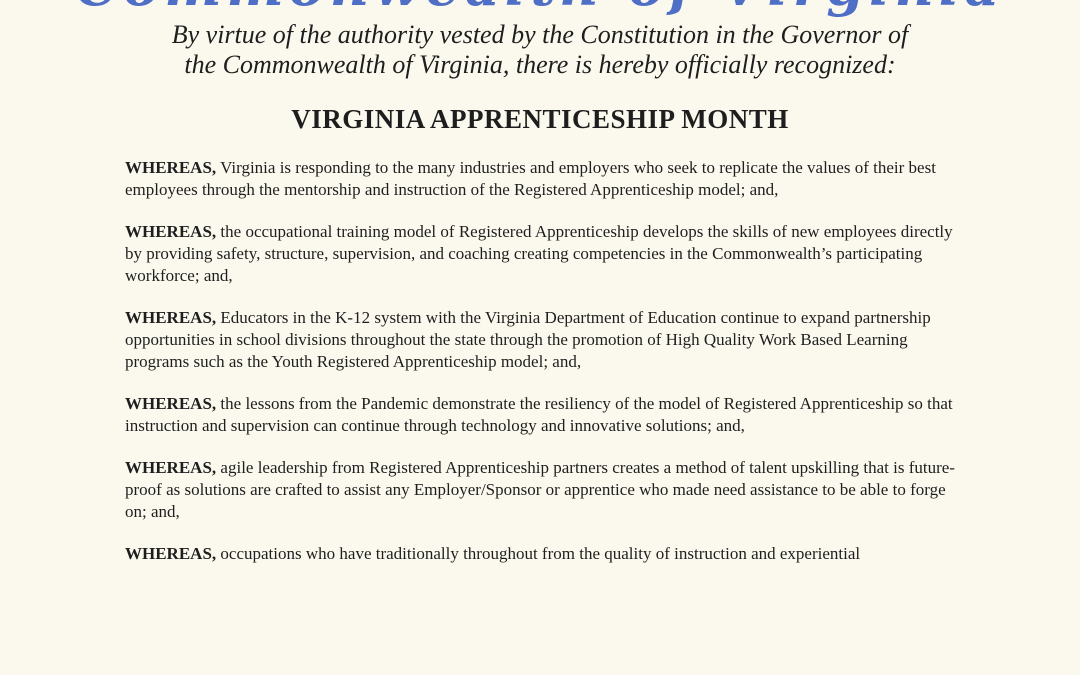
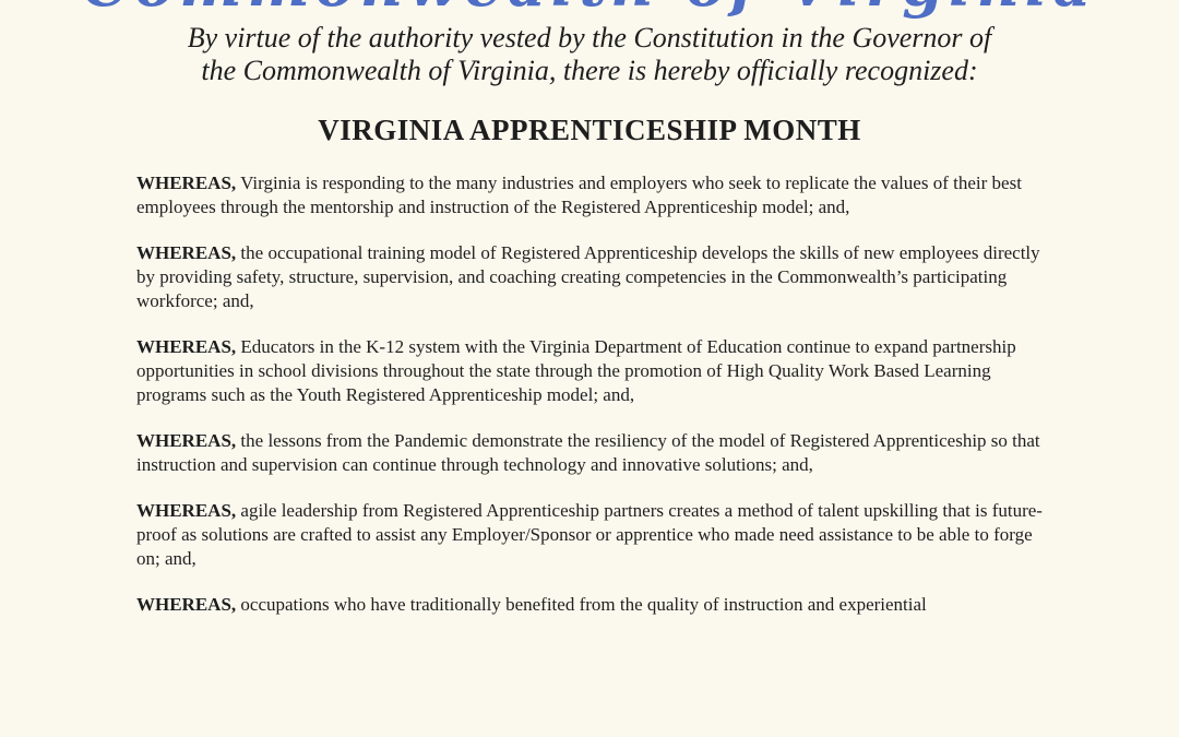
  By virtue of the authority vested by the Constitution in the Governor of
  the Commonwealth of Virginia, there is hereby officially recognized:
  VIRGINIA APPRENTICESHIP MONTH
  WHEREAS, Virginia is responding to the many industries and employers who seek to replicate the values of their best employees through the mentorship and instruction of the Registered Apprenticeship model; and,
  WHEREAS, the occupational training model of Registered Apprenticeship develops the skills of new employees directly by providing safety, structure, supervision, and coaching creating competencies in the Commonwealth’s participating workforce; and,
  WHEREAS, Educators in the K-12 system with the Virginia Department of Education continue to expand partnership opportunities in school divisions throughout the state through the promotion of High Quality Work Based Learning programs such as the Youth Registered Apprenticeship model; and,
  WHEREAS, the lessons from the Pandemic demonstrate the resiliency of the model of Registered Apprenticeship so that instruction and supervision can continue through technology and innovative solutions; and,
  WHEREAS, agile leadership from Registered Apprenticeship partners creates a method of talent upskilling that is future-proof as solutions are crafted to assist any Employer/Sponsor or apprentice who made need assistance to be able to forge on; and,
- WHEREAS, occupations who have traditionally throughout from the quality of instruction and experiential
+ WHEREAS, occupations who have traditionally benefited from the quality of instruction and experiential
